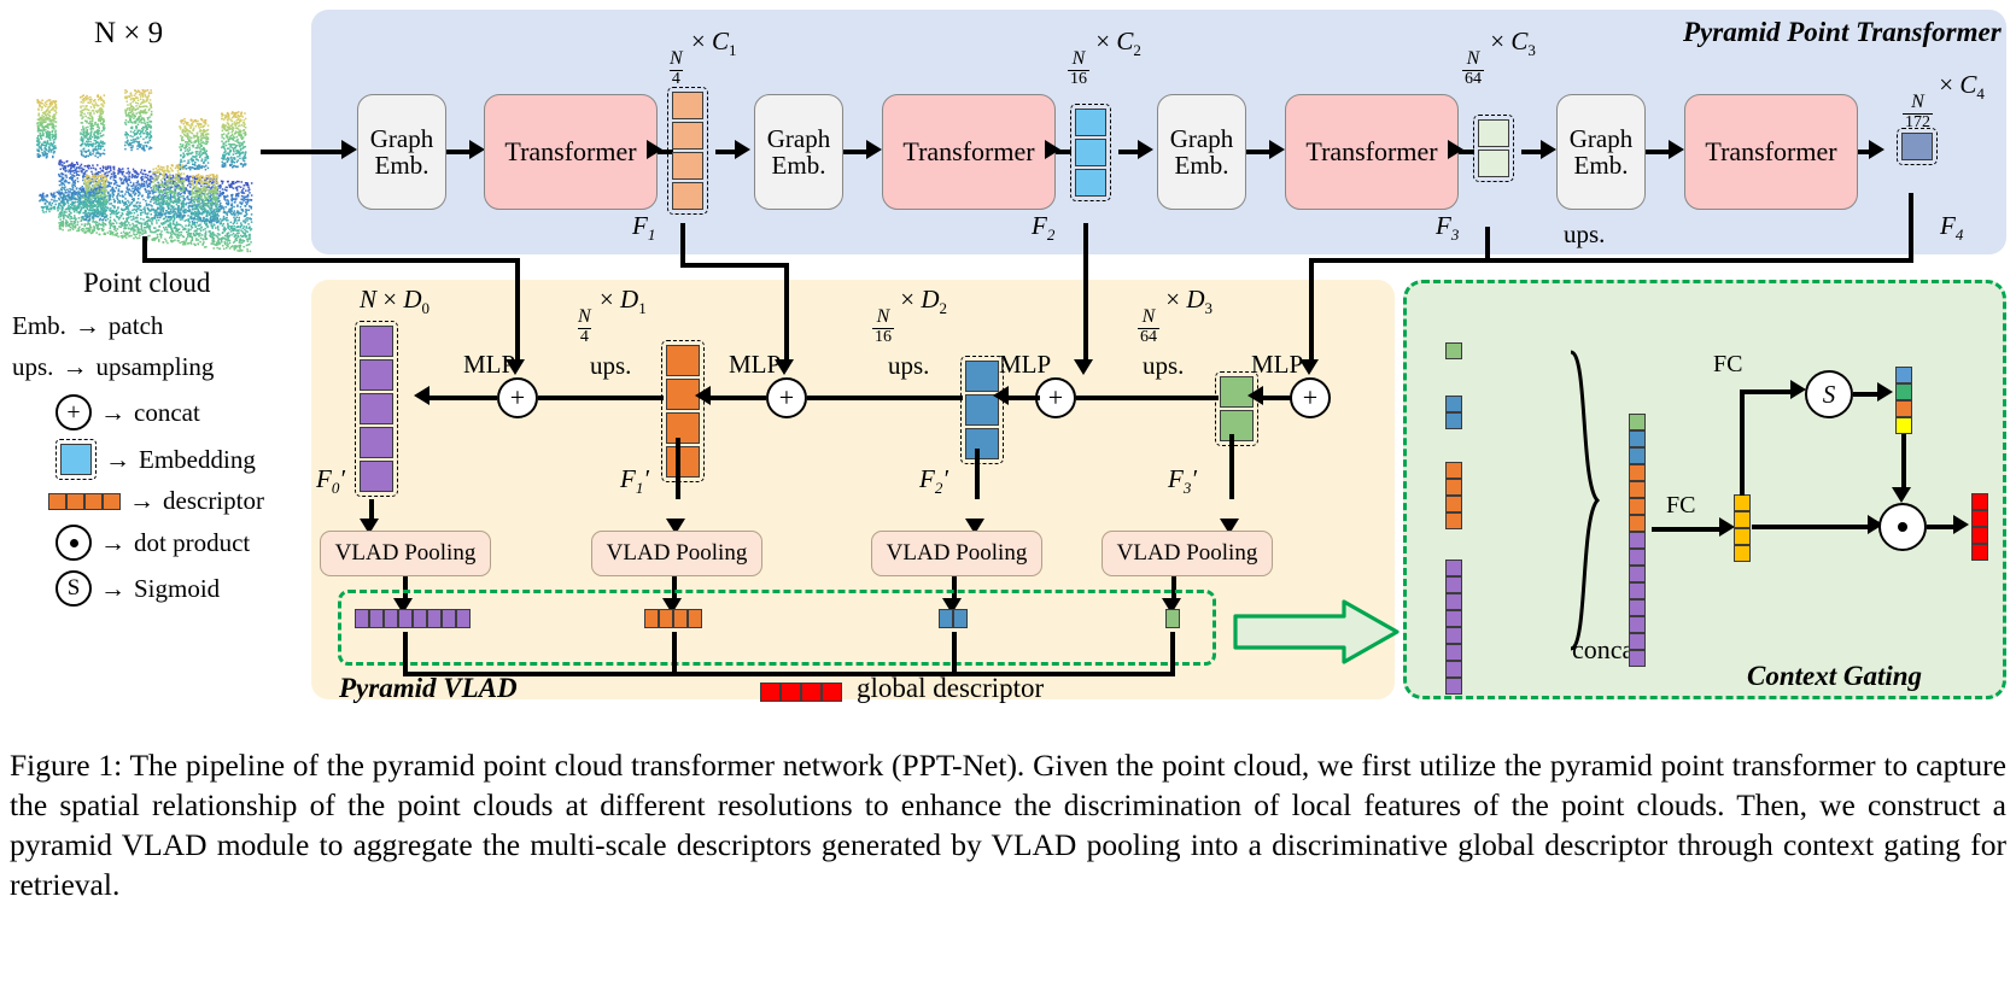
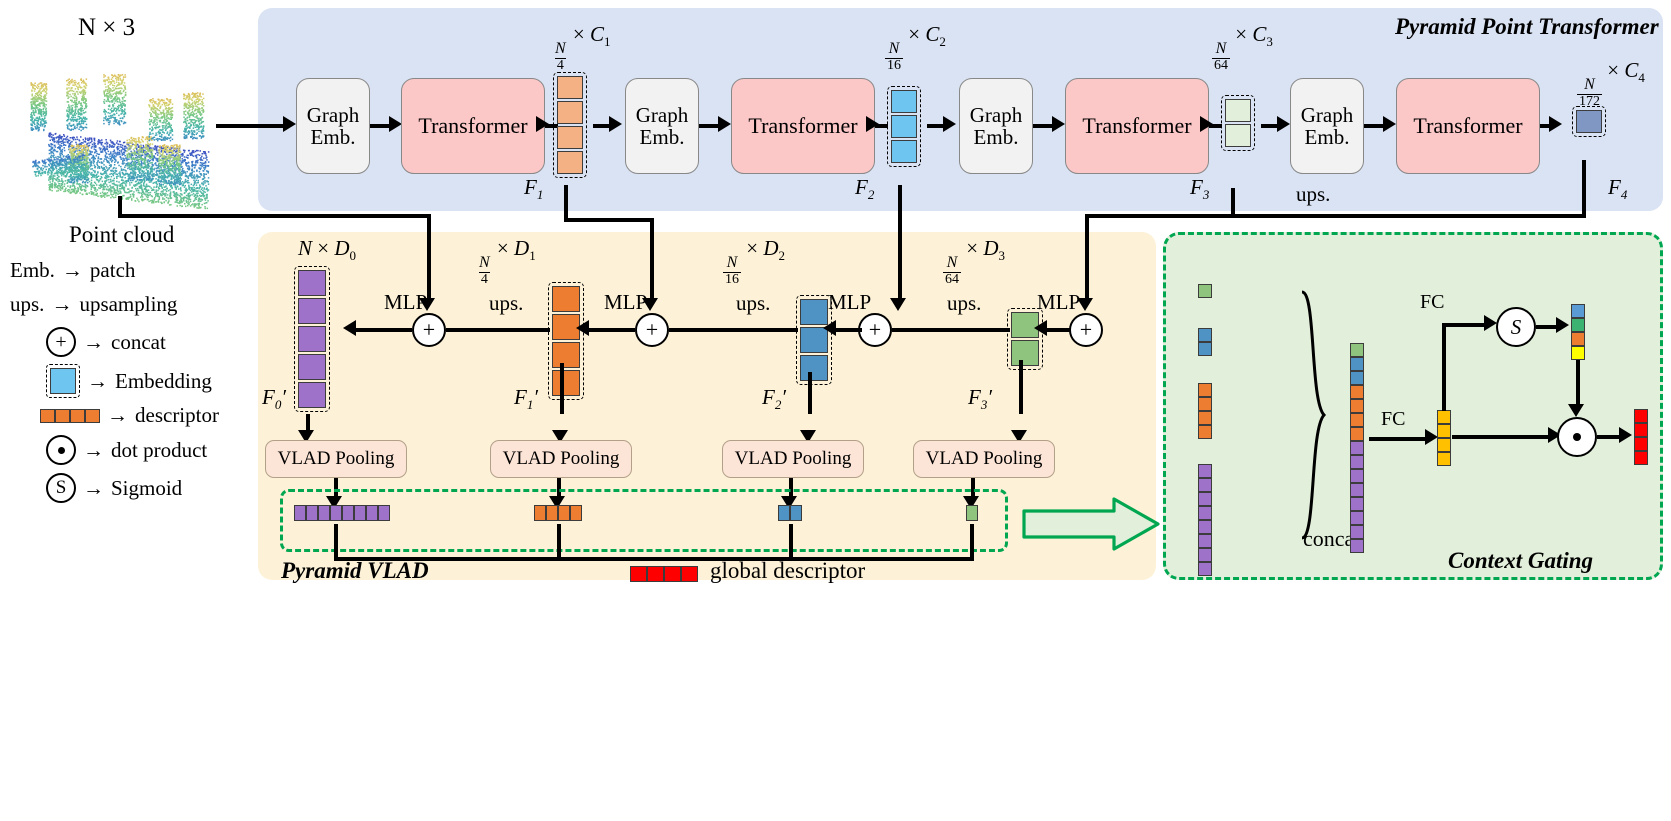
- N × 9
+ N × 3
  Point cloud
  Emb.
  →
  patch
  ups.
  →
  upsampling
  +
  →
  concat
  →
  Embedding
  →
  descriptor
  →
  dot product
  S
  →
  Sigmoid
  Pyramid Point Transformer
  Graph
  Emb.
  Transformer
  N
  4
  × C1
  F1
  Graph
  Emb.
  Transformer
  N
  16
  × C2
  F2
  Graph
  Emb.
  Transformer
  N
  64
  × C3
  F3
  Graph
  Emb.
  Transformer
  N
  172
  × C4
  F4
  ups.
  Pyramid VLAD
  global descriptor
  N × D0
  F0′
  VLAD Pooling
  +
  MLP
  N
  4
  × D1
  F1′
  ups.
  VLAD Pooling
  +
  MLP
  N
  16
  × D2
  F2′
  ups.
  VLAD Pooling
  +
  MLP
  N
  64
  × D3
  F3′
  ups.
  VLAD Pooling
  +
  MLP
  Context Gating
  FC
  FC
  S
- Figure 1: The pipeline of the pyramid point cloud transformer network (PPT-Net). Given the point cloud, we first utilize the pyramid point transformer to capture the spatial relationship of the point clouds at different resolutions to enhance the discrimination of local features of the point clouds. Then, we construct a pyramid VLAD module to aggregate the multi-scale descriptors generated by VLAD pooling into a discriminative global descriptor through context gating for retrieval.
